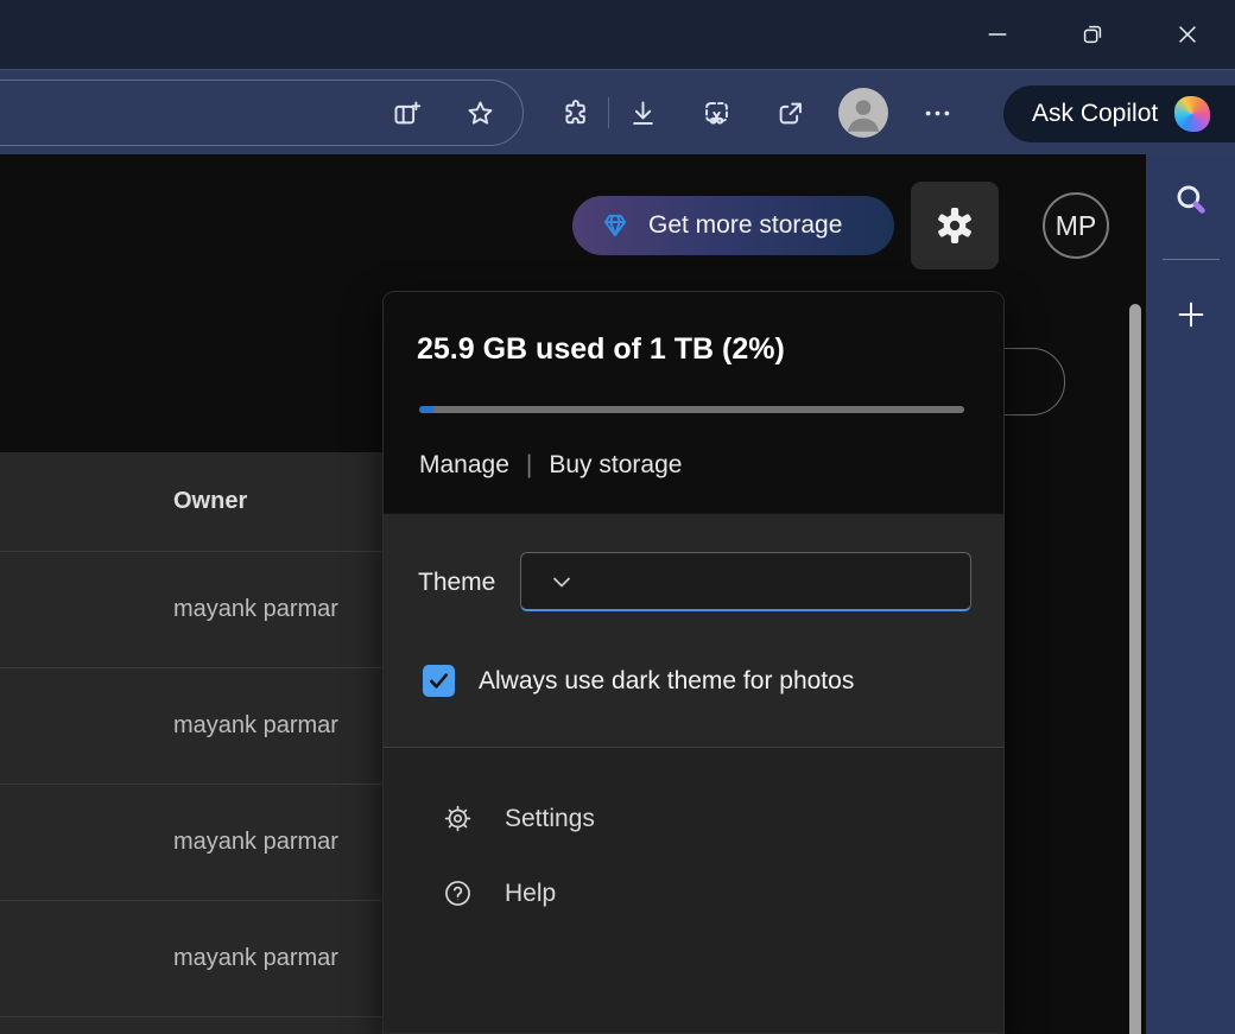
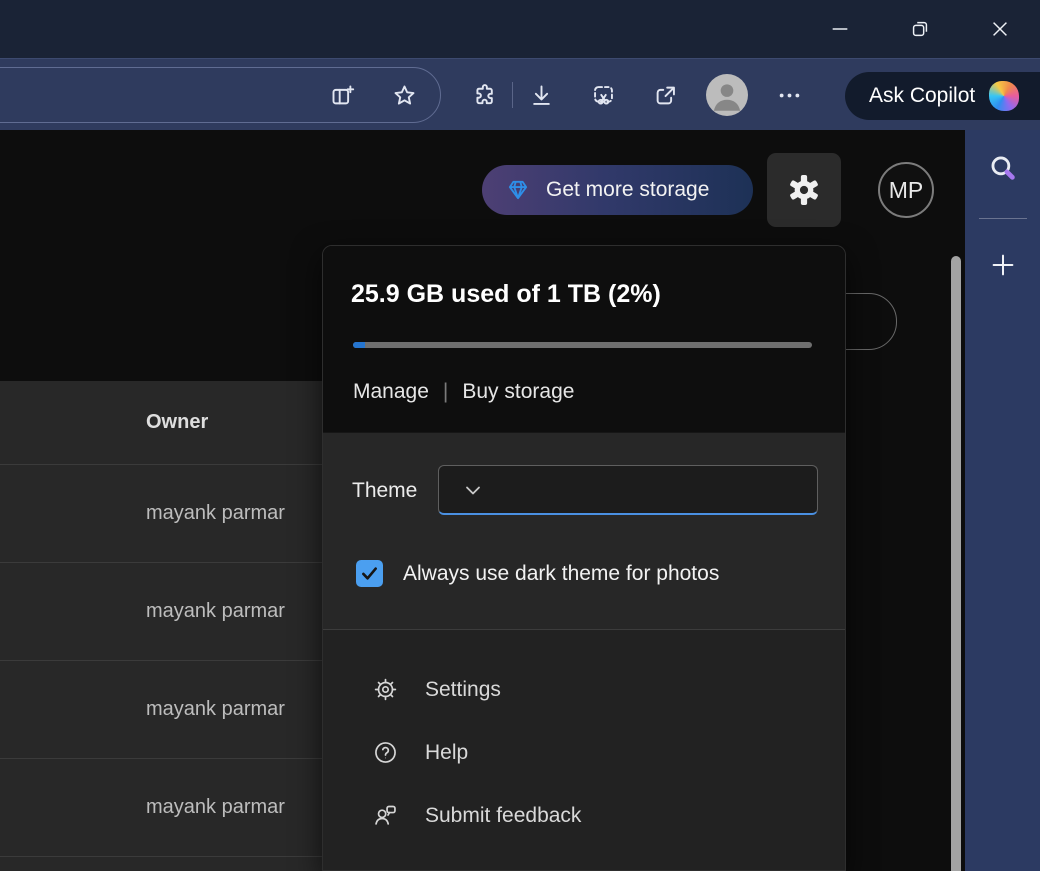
  Ask Copilot
  Get more storage
  MP
  Owner
  mayank parmar
  mayank parmar
  mayank parmar
  mayank parmar
  25.9 GB used of 1 TB (2%)
  Manage
  |
  Buy storage
  Theme
  Always use dark theme for photos
  Settings
  Help
+ Submit feedback
